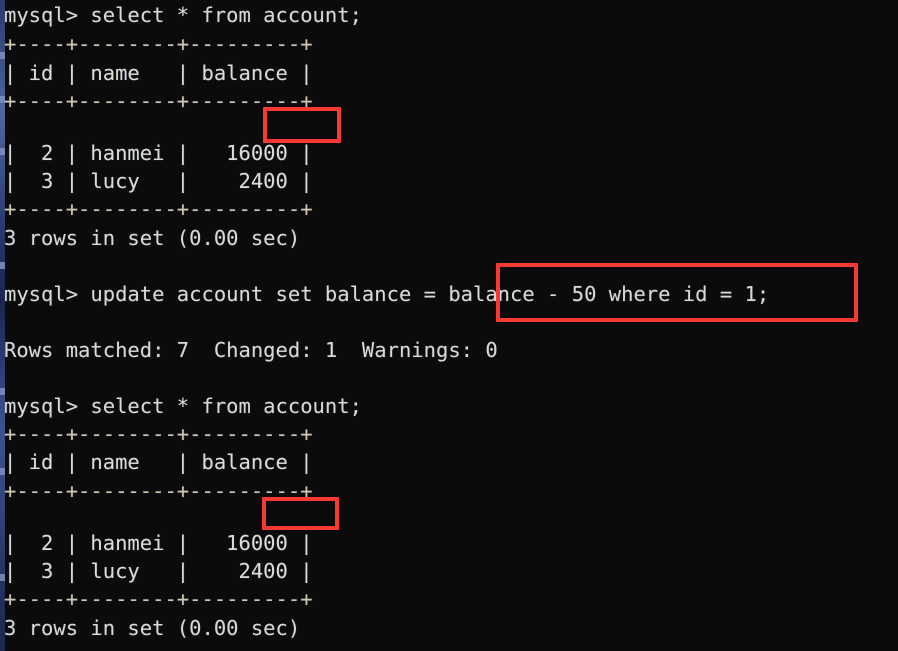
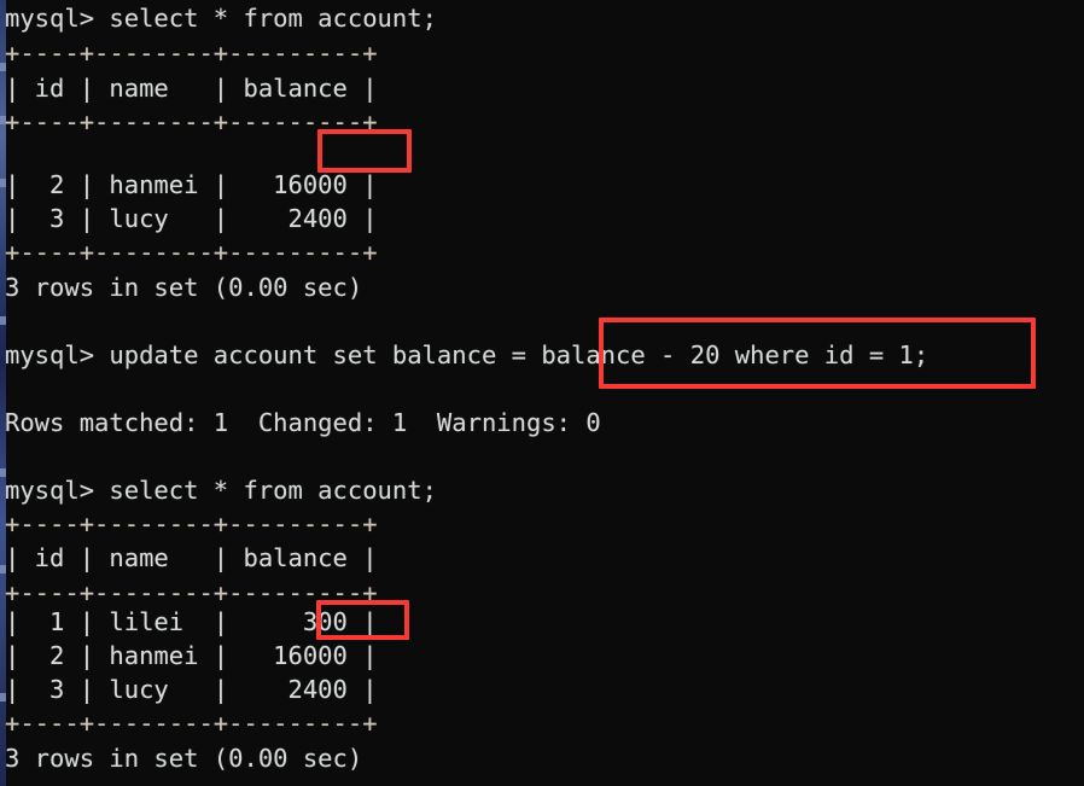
  mysql> select * from account;
  +----+--------+---------+
  | id | name | balance |
  +----+--------+---------+
  | 2 | hanmei | 16000 |
  | 3 | lucy | 2400 |
  +----+--------+---------+
  3 rows in set (0.00 sec)
- mysql> update account set balance = balance - 50 where id = 1;
+ mysql> update account set balance = balance - 20 where id = 1;
- Rows matched: 7 Changed: 1 Warnings: 0
+ Rows matched: 1 Changed: 1 Warnings: 0
  mysql> select * from account;
  +----+--------+---------+
  | id | name | balance |
  +----+--------+---------+
+ | 1 | lilei | 300 |
  | 2 | hanmei | 16000 |
  | 3 | lucy | 2400 |
  +----+--------+---------+
  3 rows in set (0.00 sec)
